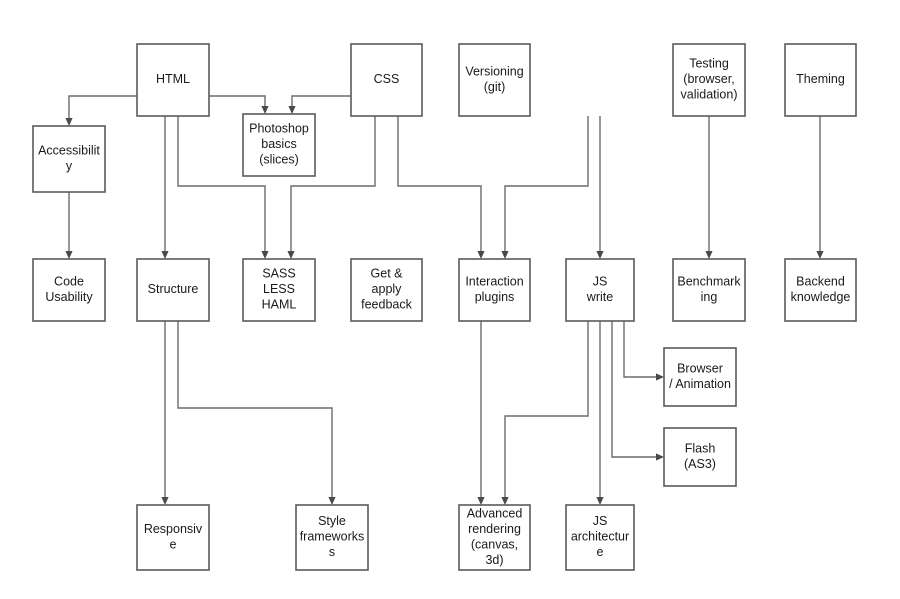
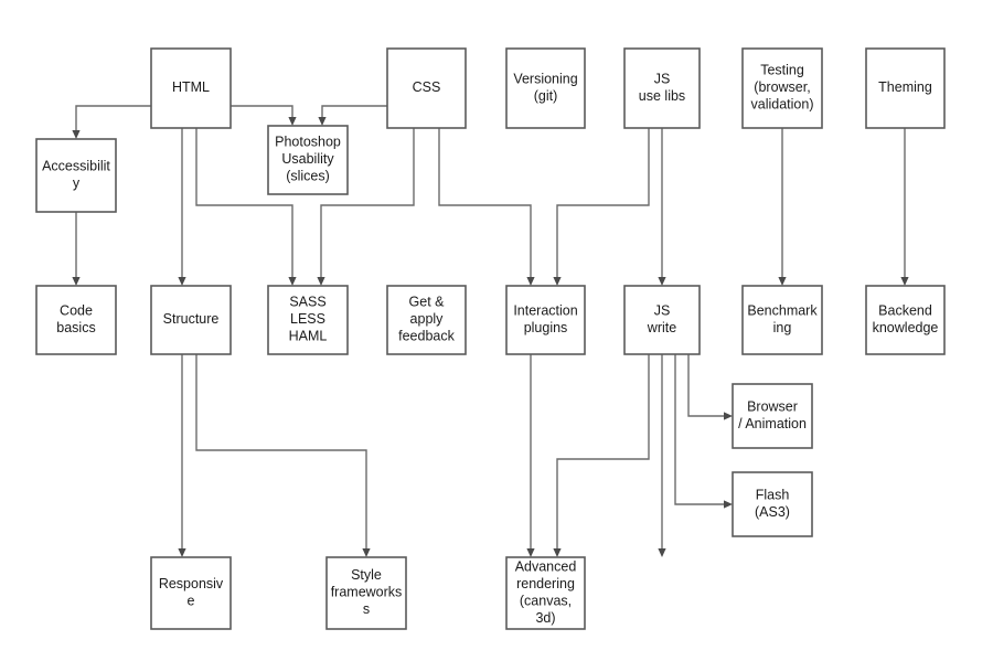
  HTML
  CSS
  Versioning (git)
+ JS use libs
  Testing (browser, validation)
  Theming
- Photoshop basics (slices)
+ Photoshop Usability (slices)
  Accessibilit y
- Code Usability
+ Code basics
  Structure
  SASS LESS HAML
  Get & apply feedback
  Interaction plugins
  JS write
  Benchmark ing
  Backend knowledge
  Browser / Animation
  Flash (AS3)
  Responsiv e
  Style frameworks s
  Advanced rendering (canvas, 3d)
- JS architectur e
